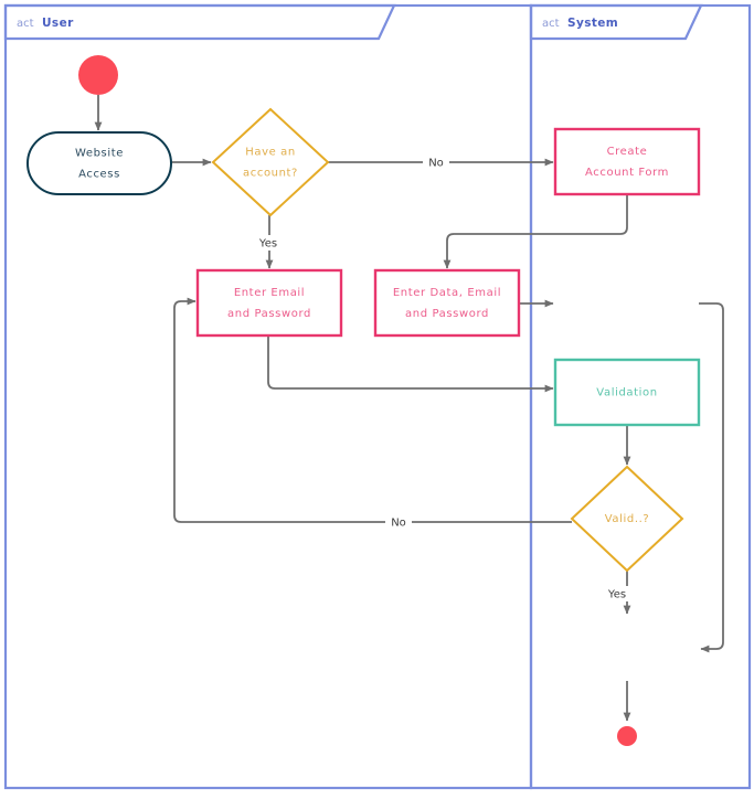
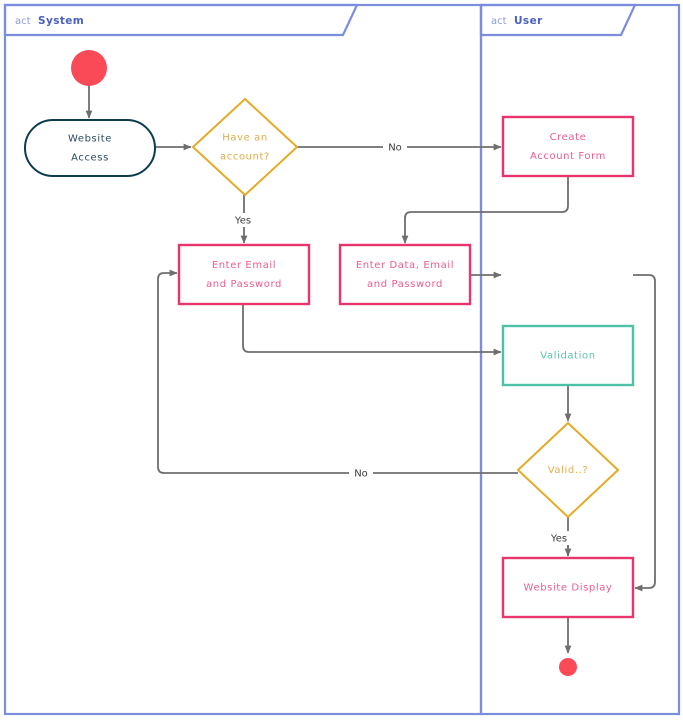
  act
- User
+ System
  act
- System
+ User
  No
  Yes
  No
  Yes
  Website
  Access
  Have an
  account?
  Create
  Account Form
  Enter Email
  and Password
  Enter Data, Email
  and Password
  Validation
  Valid..?
+ Website Display
